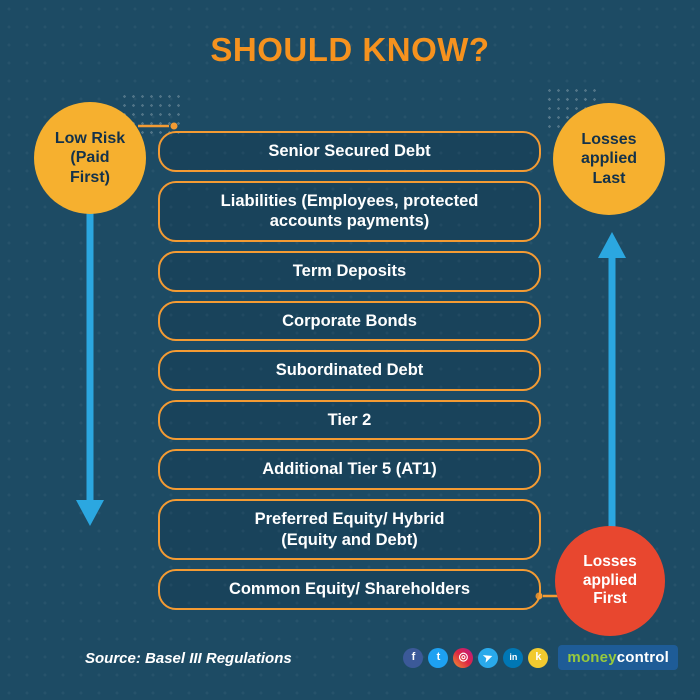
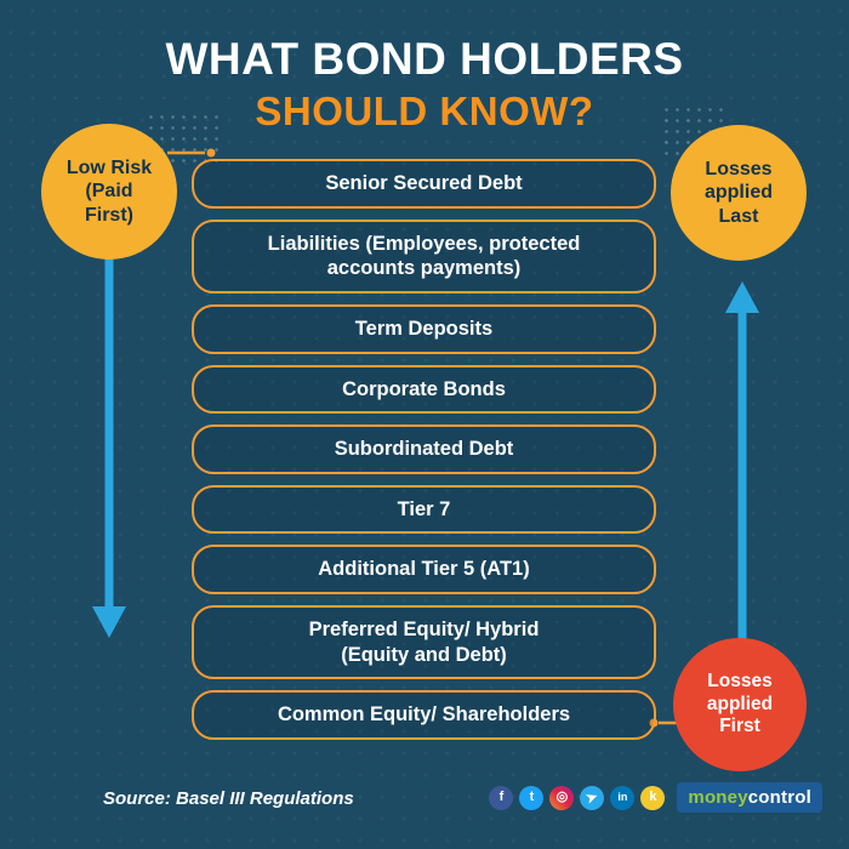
+ WHAT BOND HOLDERS
  SHOULD KNOW?
  Low Risk
  (Paid
  First)
  Losses
  applied
  Last
  Losses
  applied
  First
  Senior Secured Debt
  Liabilities (Employees, protected
  accounts payments)
  Term Deposits
  Corporate Bonds
  Subordinated Debt
- Tier 2
+ Tier 7
  Additional Tier 5 (AT1)
  Preferred Equity/ Hybrid
  (Equity and Debt)
  Common Equity/ Shareholders
  Source: Basel III Regulations
  f
  t
  ◎
  in
  k
  money
  control
